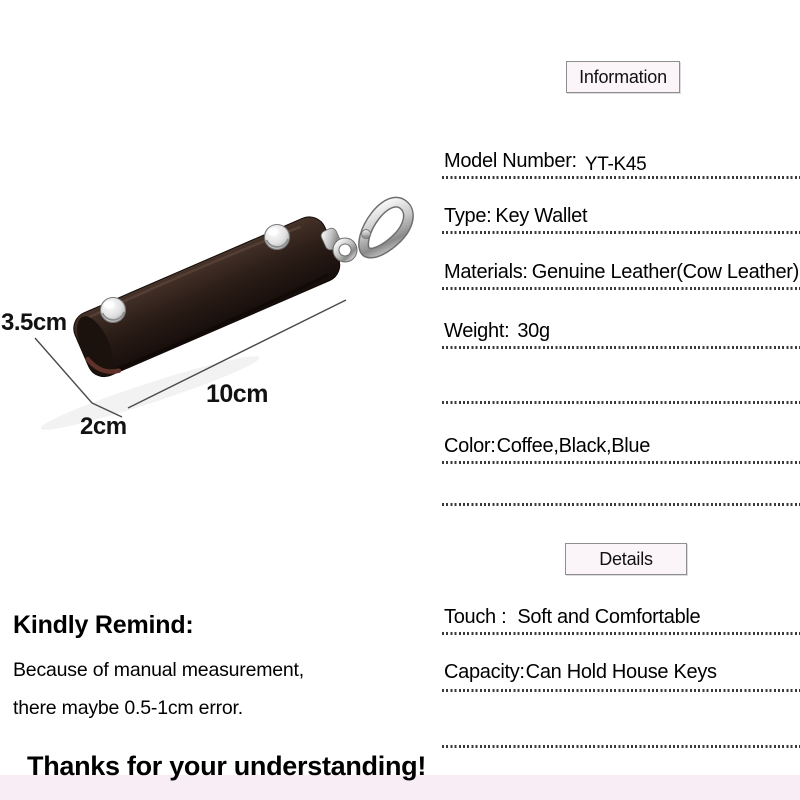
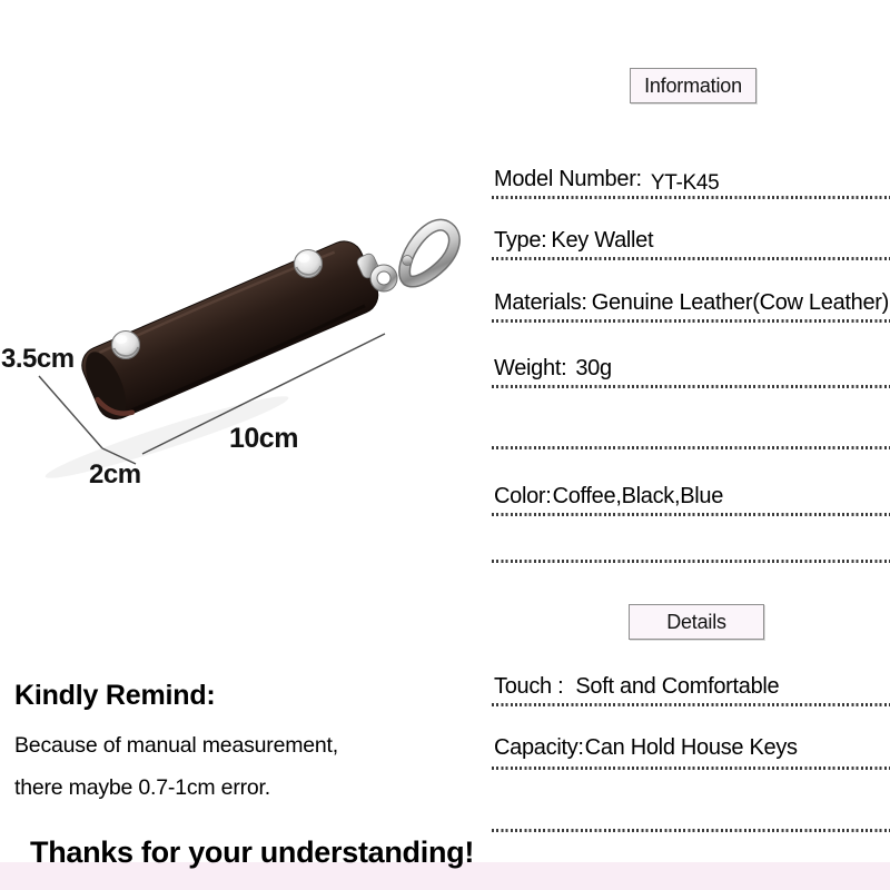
  3.5cm
  2cm
  10cm
  Information
  Model Number: YT-K45
  Type: Key Wallet
  Materials: Genuine Leather(Cow Leather)
  Weight: 30g
  Color:Coffee,Black,Blue
  Details
  Touch : Soft and Comfortable
  Capacity:Can Hold House Keys
  Kindly Remind:
  Because of manual measurement,
- there maybe 0.5-1cm error.
+ there maybe 0.7-1cm error.
  Thanks for your understanding!
